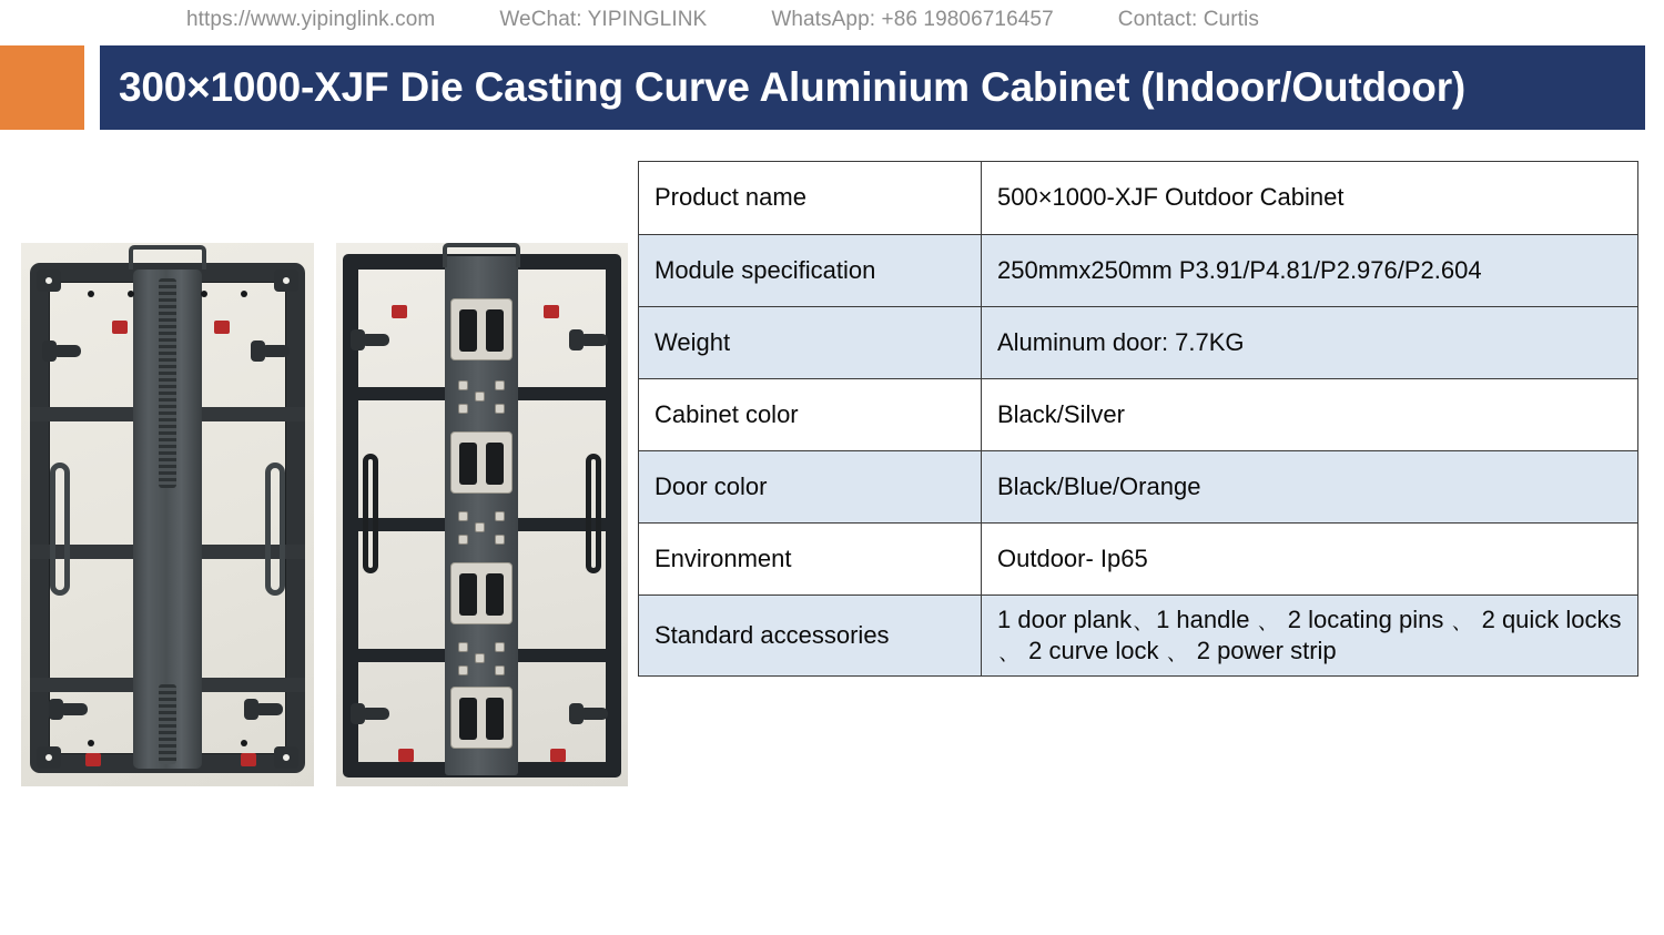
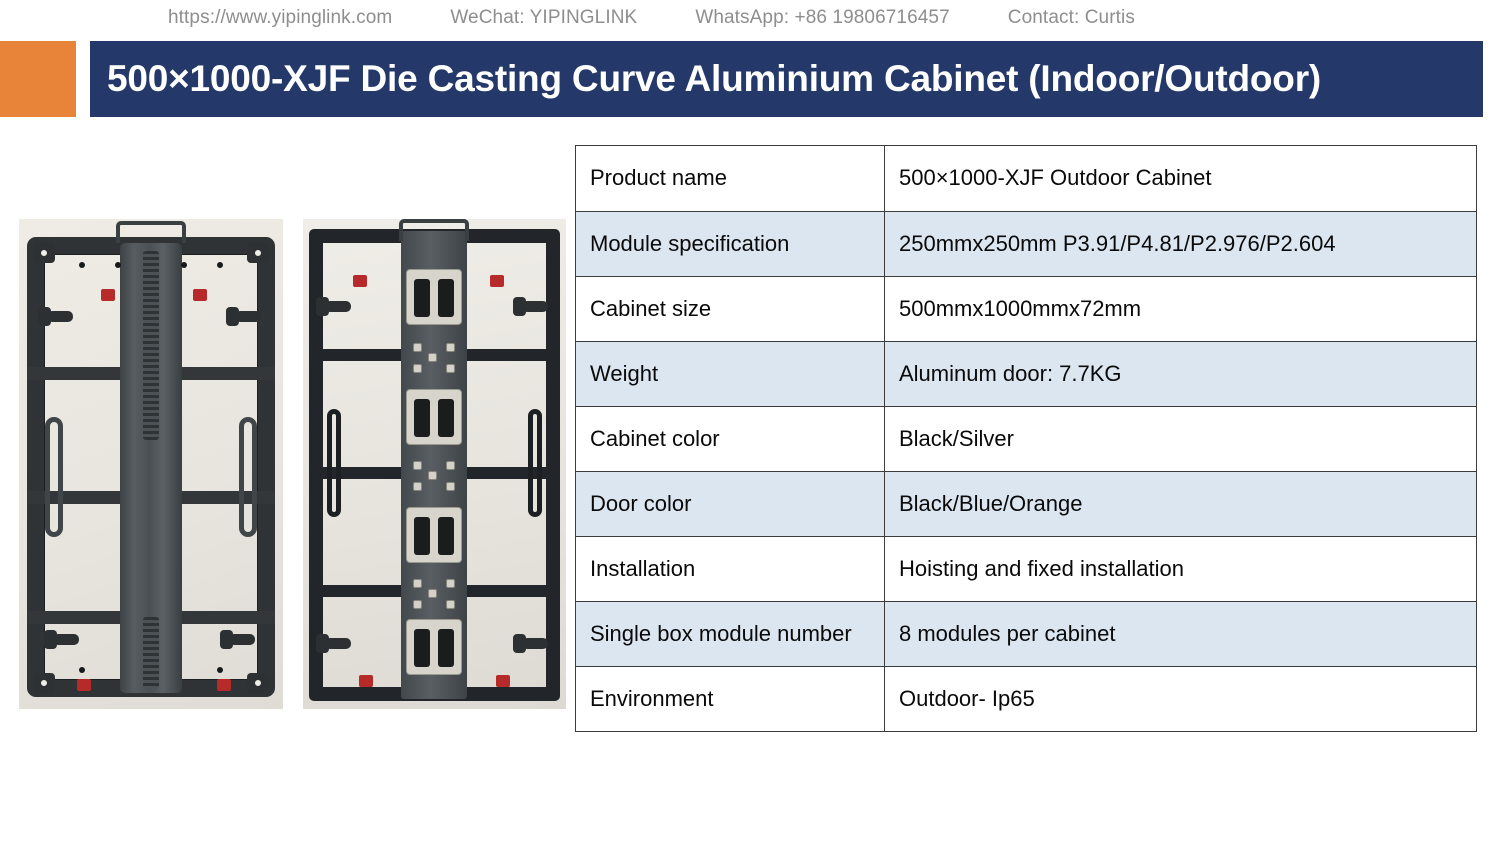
  https://www.yipinglink.com
  WeChat: YIPINGLINK
  WhatsApp: +86 19806716457
  Contact: Curtis
- 300×1000-XJF Die Casting Curve Aluminium Cabinet (Indoor/Outdoor)
+ 500×1000-XJF Die Casting Curve Aluminium Cabinet (Indoor/Outdoor)
  Product name	500×1000-XJF Outdoor Cabinet
  Module specification	250mmx250mm P3.91/P4.81/P2.976/P2.604
+ Cabinet size	500mmx1000mmx72mm
  Weight	Aluminum door: 7.7KG
  Cabinet color	Black/Silver
  Door color	Black/Blue/Orange
+ Installation	Hoisting and fixed installation
+ Single box module number	8 modules per cabinet
  Environment	Outdoor- Ip65
- Standard accessories	1 door plank、1 handle 、 2 locating pins 、 2 quick locks 、 2 curve lock 、 2 power strip
